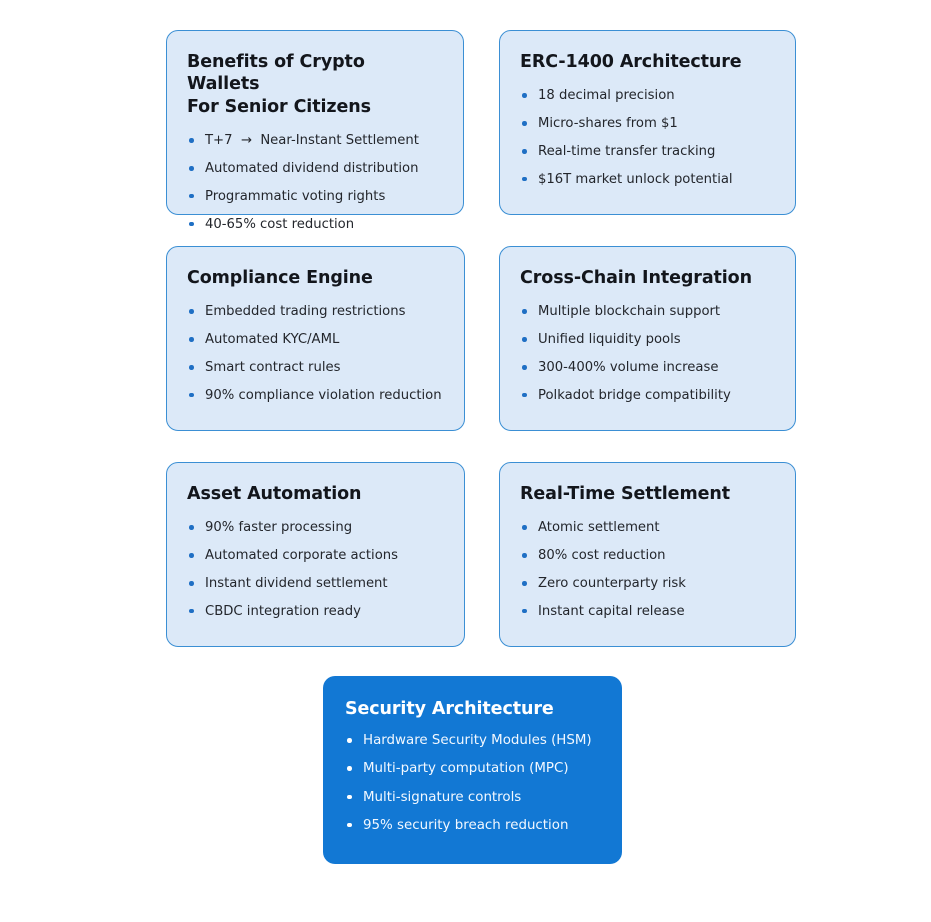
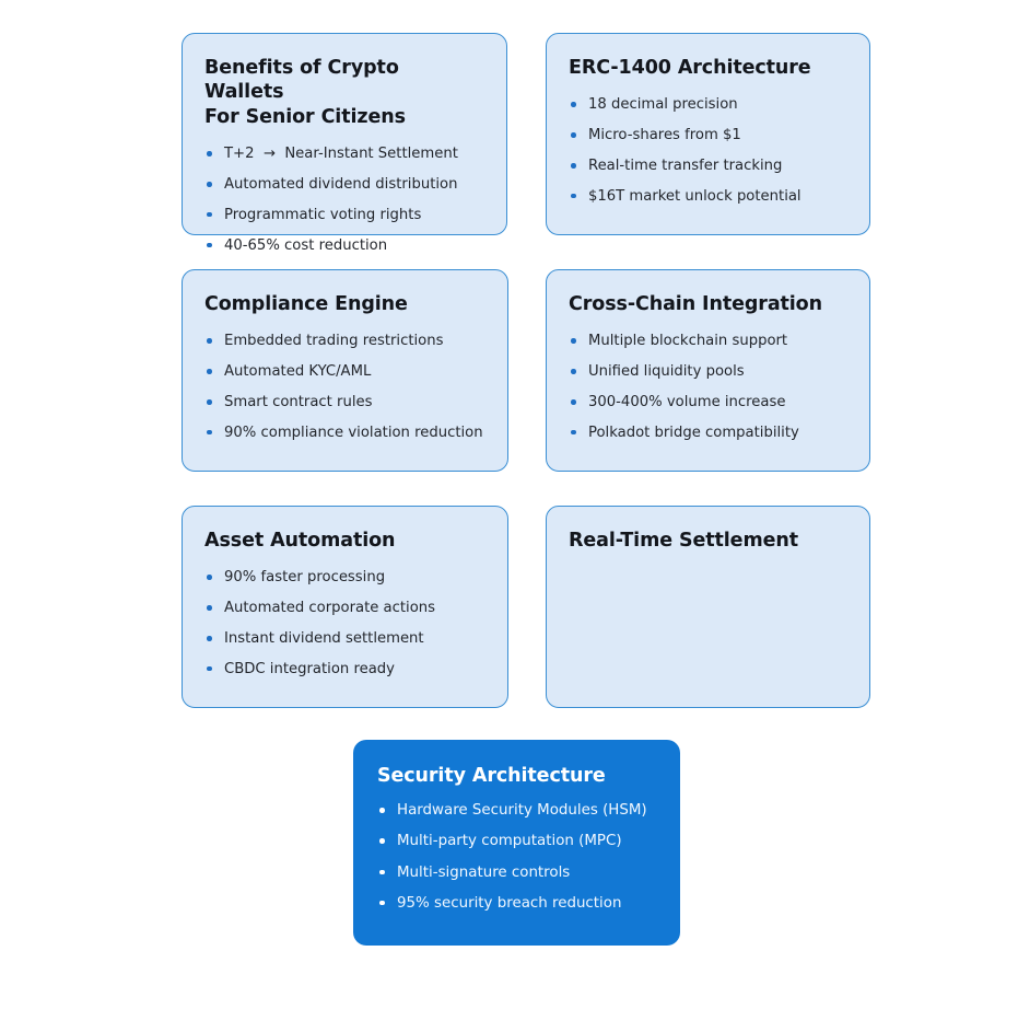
  Benefits of Crypto Wallets
  For Senior Citizens
- T+7 → Near-Instant Settlement
+ T+2 → Near-Instant Settlement
  Automated dividend distribution
  Programmatic voting rights
  40-65% cost reduction
  ERC-1400 Architecture
  18 decimal precision
  Micro-shares from $1
  Real-time transfer tracking
  $16T market unlock potential
  Compliance Engine
  Embedded trading restrictions
  Automated KYC/AML
  Smart contract rules
  90% compliance violation reduction
  Cross-Chain Integration
  Multiple blockchain support
  Unified liquidity pools
  300-400% volume increase
  Polkadot bridge compatibility
  Asset Automation
  90% faster processing
  Automated corporate actions
  Instant dividend settlement
  CBDC integration ready
  Real-Time Settlement
- Atomic settlement
- 80% cost reduction
- Zero counterparty risk
- Instant capital release
  Security Architecture
  Hardware Security Modules (HSM)
  Multi-party computation (MPC)
  Multi-signature controls
  95% security breach reduction
